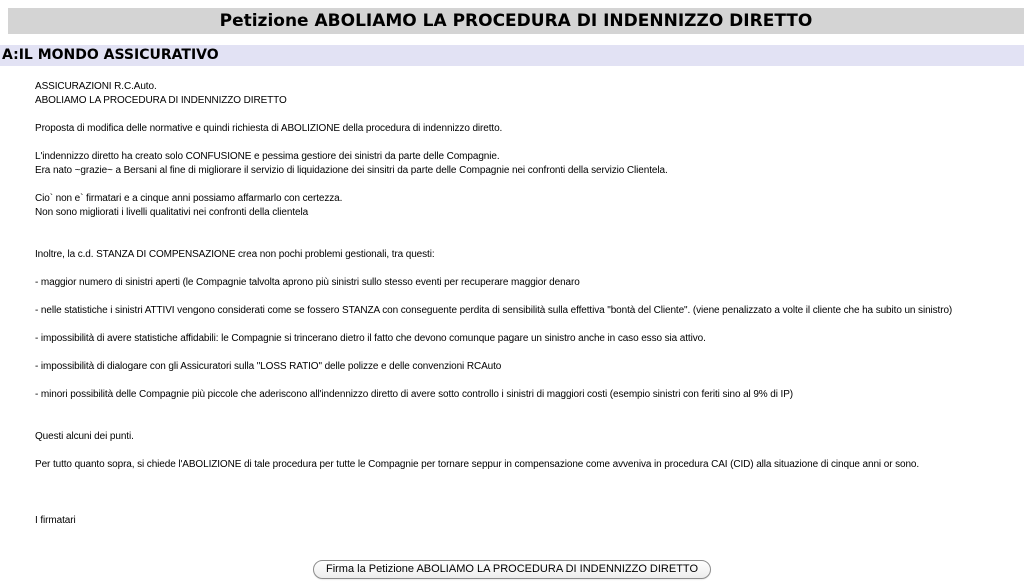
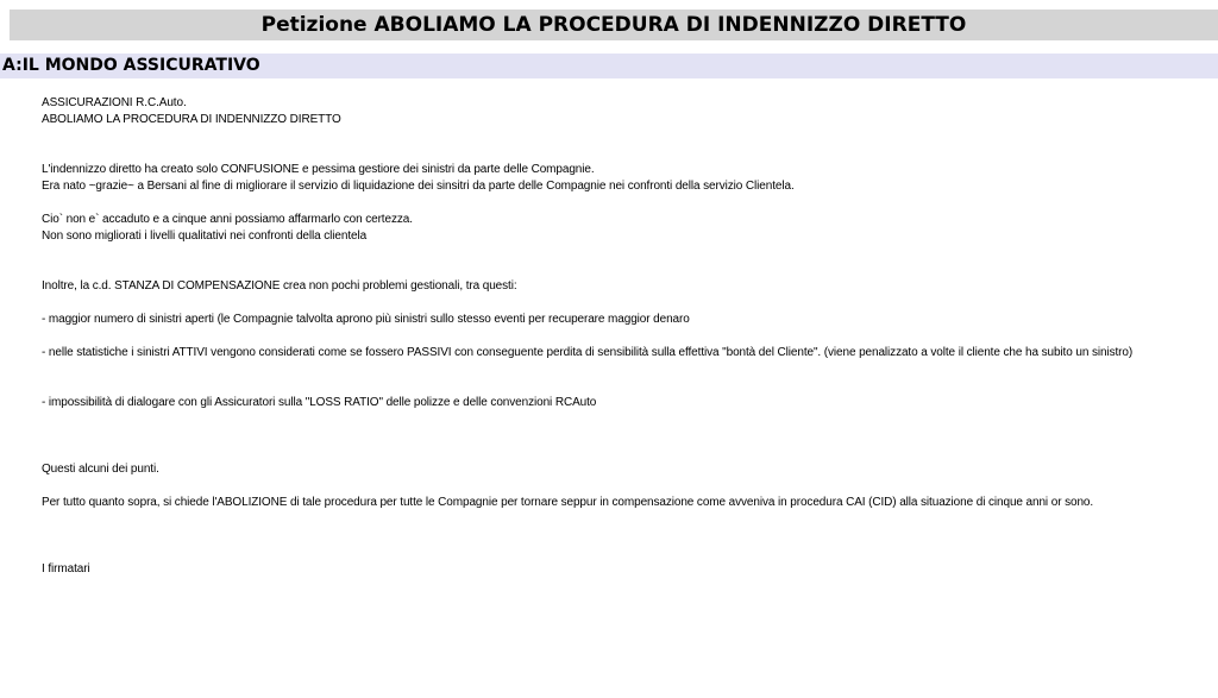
  Petizione ABOLIAMO LA PROCEDURA DI INDENNIZZO DIRETTO
  A:IL MONDO ASSICURATIVO
  ASSICURAZIONI R.C.Auto.
  ABOLIAMO LA PROCEDURA DI INDENNIZZO DIRETTO
- Proposta di modifica delle normative e quindi richiesta di ABOLIZIONE della procedura di indennizzo diretto.
  L'indennizzo diretto ha creato solo CONFUSIONE e pessima gestiore dei sinistri da parte delle Compagnie.
  Era nato ~grazie~ a Bersani al fine di migliorare il servizio di liquidazione dei sinsitri da parte delle Compagnie nei confronti della servizio Clientela.
- Cio` non e` firmatari e a cinque anni possiamo affarmarlo con certezza.
+ Cio` non e` accaduto e a cinque anni possiamo affarmarlo con certezza.
  Non sono migliorati i livelli qualitativi nei confronti della clientela
  Inoltre, la c.d. STANZA DI COMPENSAZIONE crea non pochi problemi gestionali, tra questi:
  - maggior numero di sinistri aperti (le Compagnie talvolta aprono più sinistri sullo stesso eventi per recuperare maggior denaro
- - nelle statistiche i sinistri ATTIVI vengono considerati come se fossero STANZA con conseguente perdita di sensibilità sulla effettiva "bontà del Cliente". (viene penalizzato a volte il cliente che ha subito un sinistro)
+ - nelle statistiche i sinistri ATTIVI vengono considerati come se fossero PASSIVI con conseguente perdita di sensibilità sulla effettiva "bontà del Cliente". (viene penalizzato a volte il cliente che ha subito un sinistro)
- - impossibilità di avere statistiche affidabili: le Compagnie si trincerano dietro il fatto che devono comunque pagare un sinistro anche in caso esso sia attivo.
  - impossibilità di dialogare con gli Assicuratori sulla "LOSS RATIO" delle polizze e delle convenzioni RCAuto
- - minori possibilità delle Compagnie più piccole che aderiscono all'indennizzo diretto di avere sotto controllo i sinistri di maggiori costi (esempio sinistri con feriti sino al 9% di IP)
  Questi alcuni dei punti.
  Per tutto quanto sopra, si chiede l'ABOLIZIONE di tale procedura per tutte le Compagnie per tornare seppur in compensazione come avveniva in procedura CAI (CID) alla situazione di cinque anni or sono.
  I firmatari
- Firma la Petizione ABOLIAMO LA PROCEDURA DI INDENNIZZO DIRETTO
